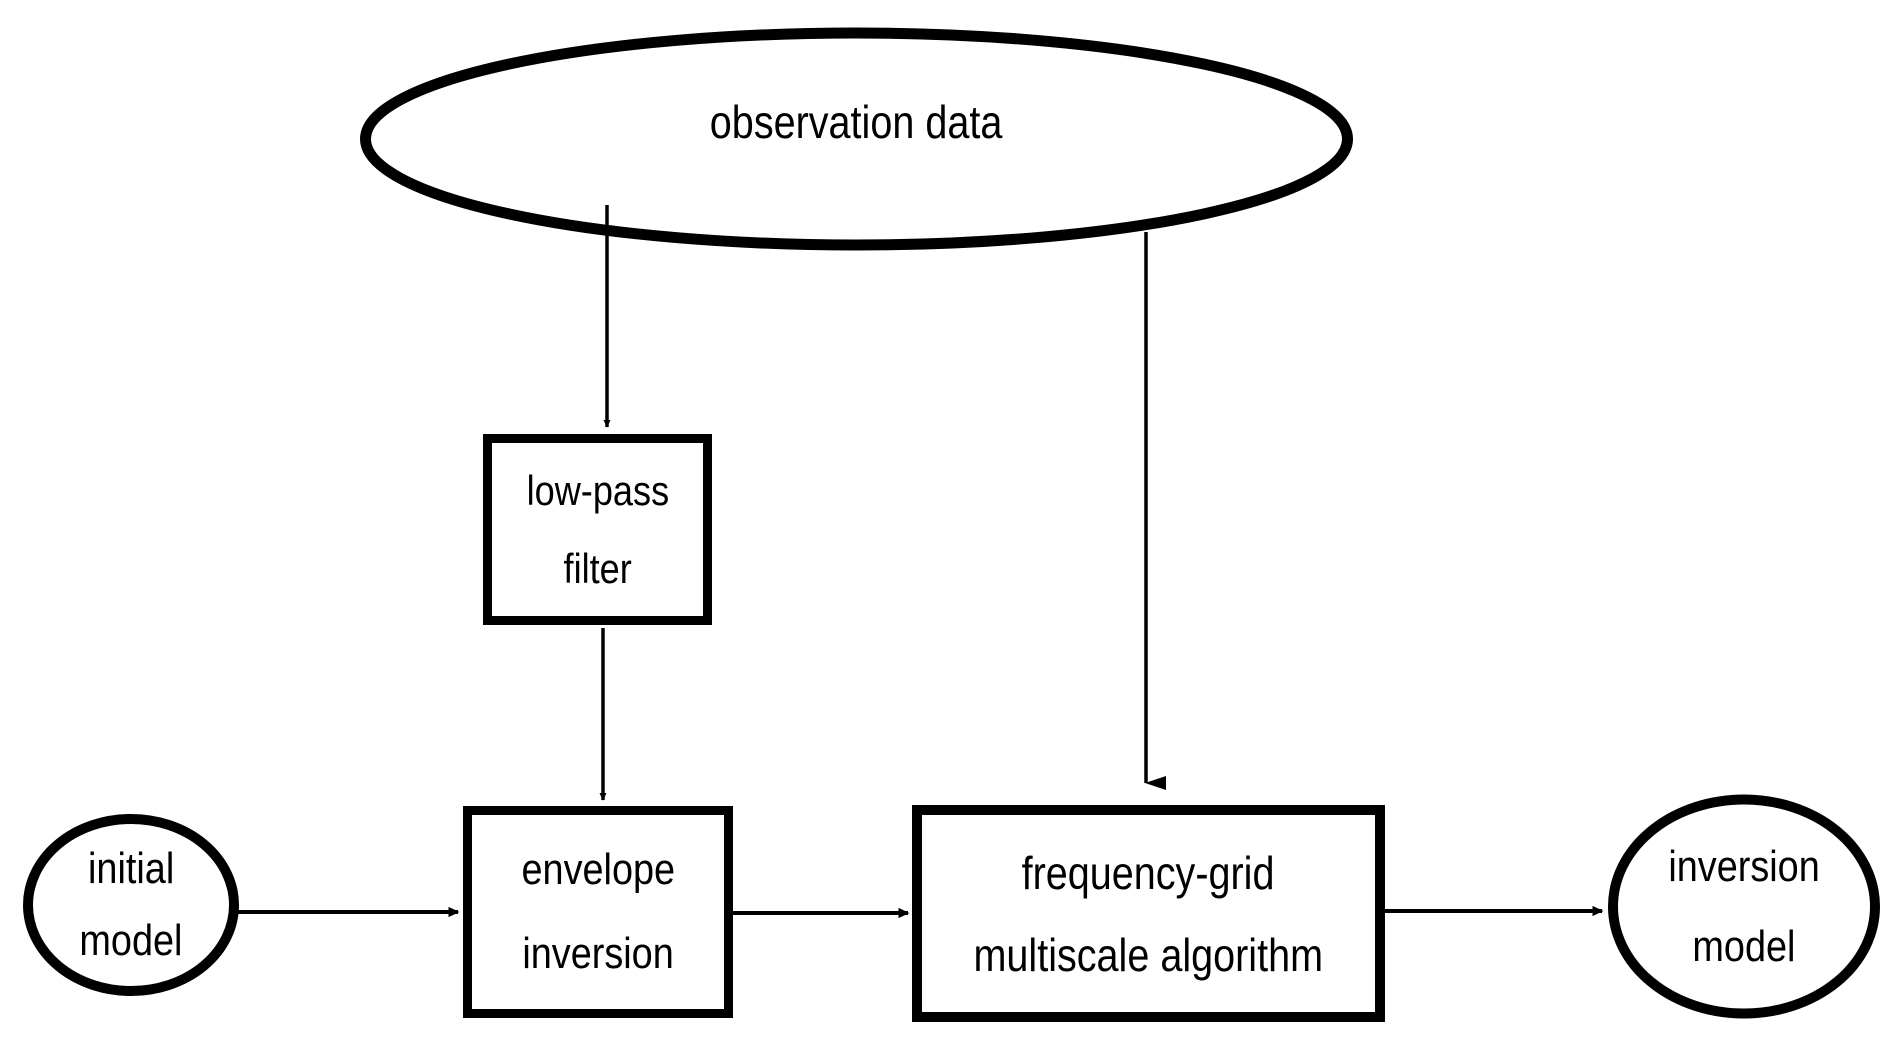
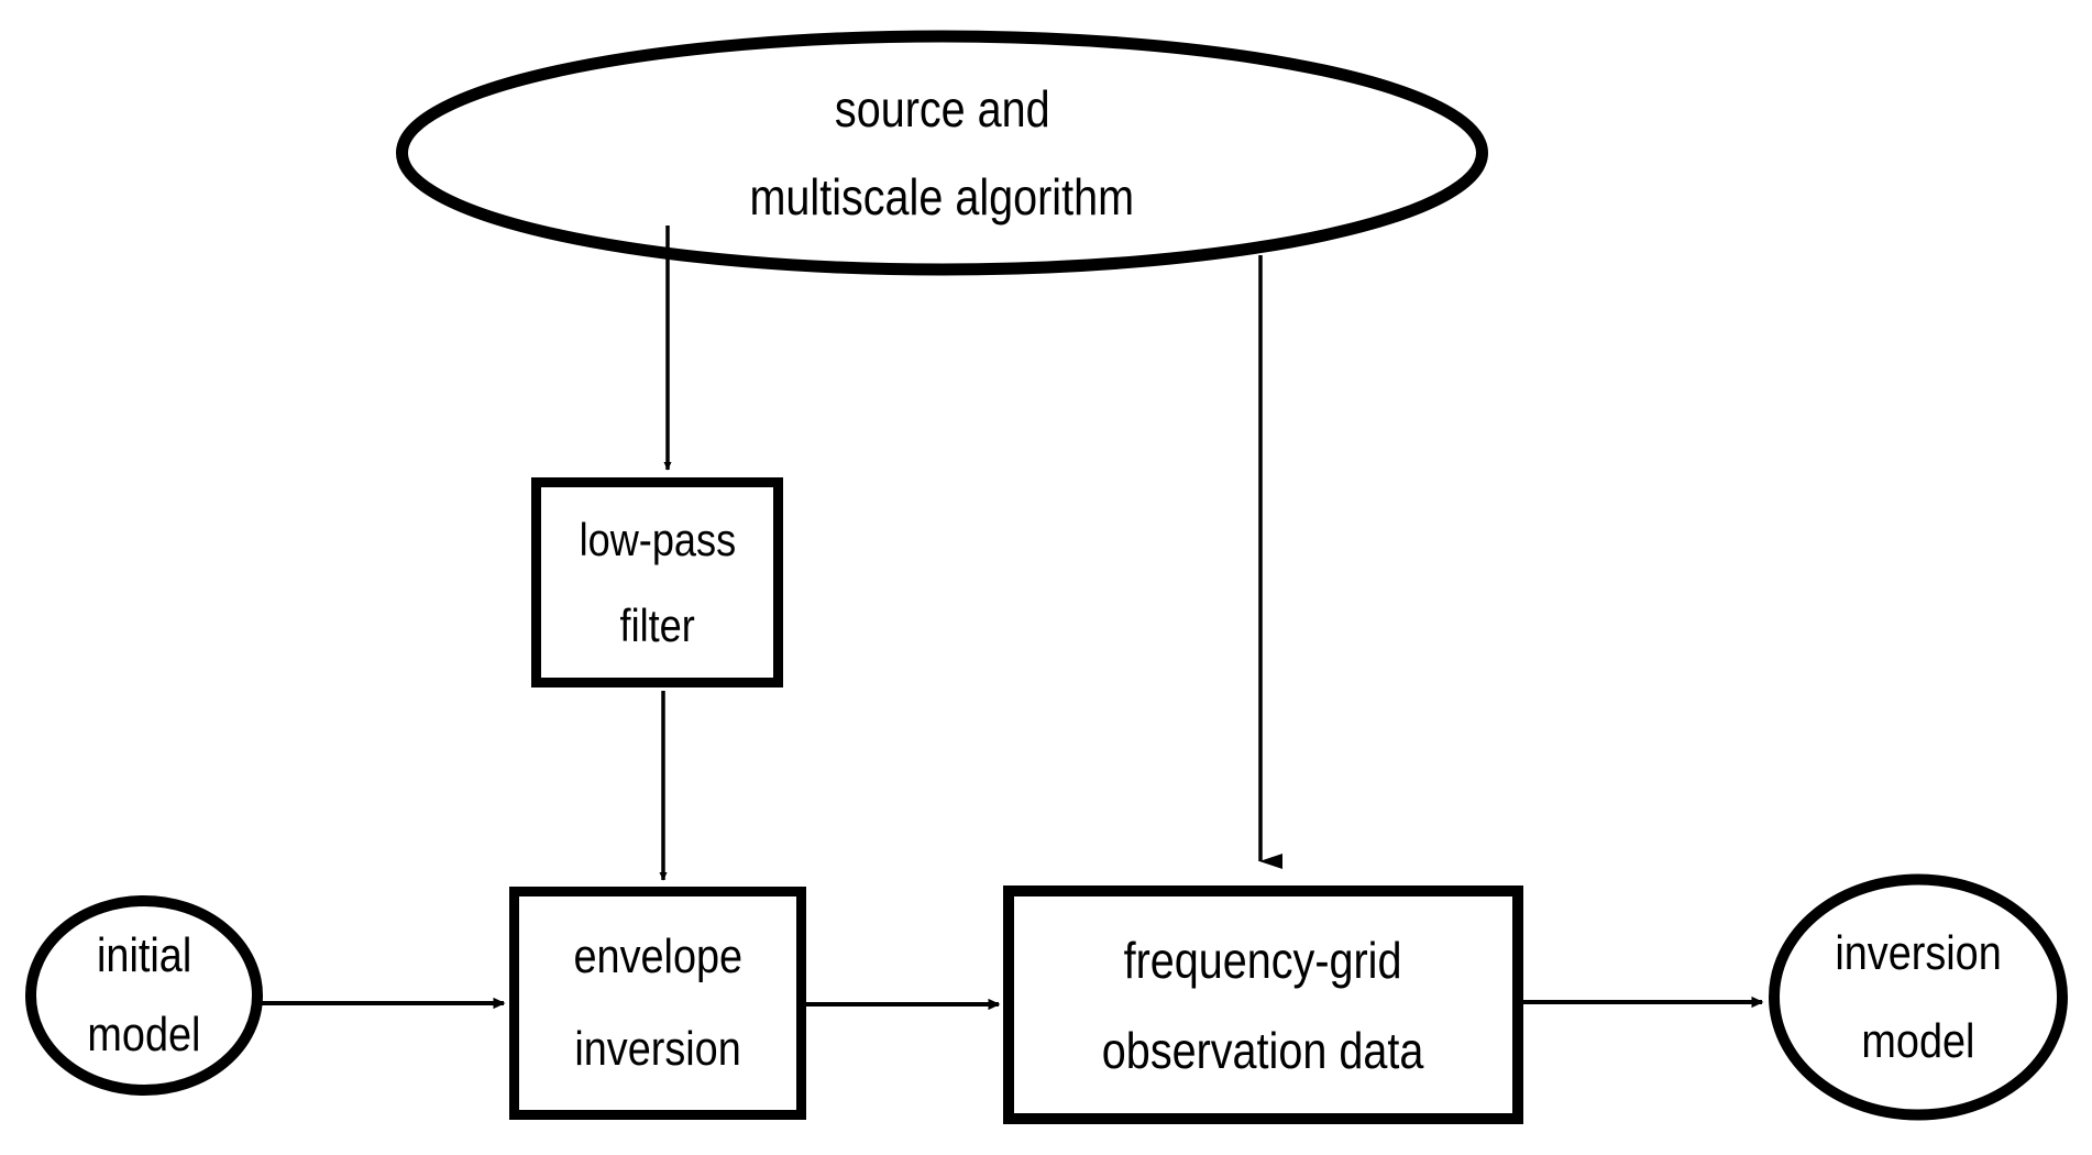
+ source and
- observation data
+ multiscale algorithm
  low-pass
  filter
  envelope
  inversion
  frequency-grid
- multiscale algorithm
+ observation data
  initial
  model
  inversion
  model
